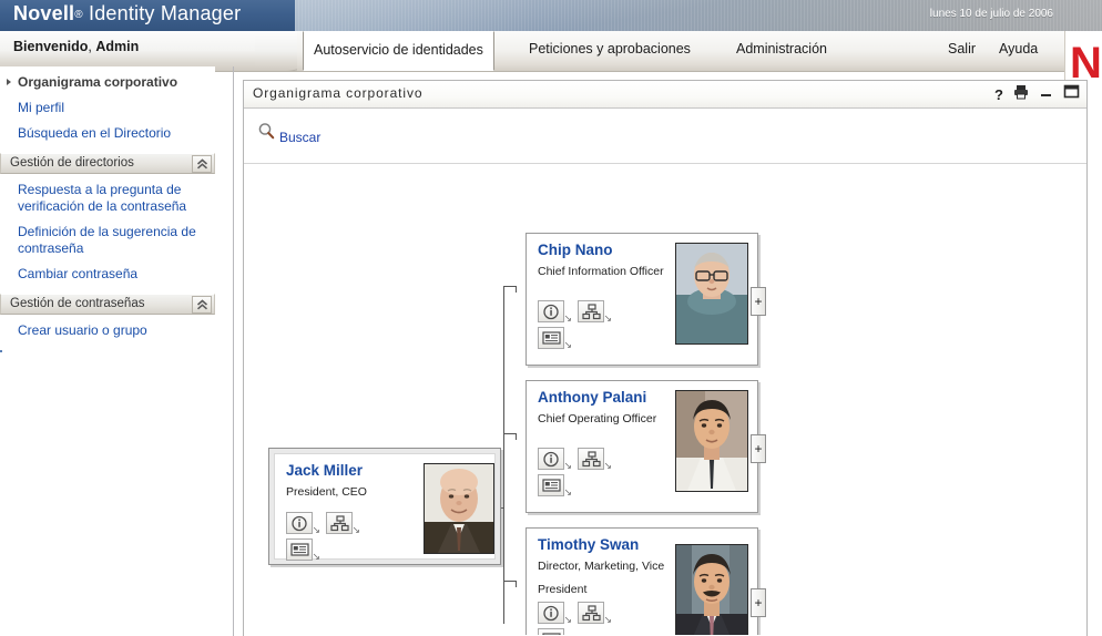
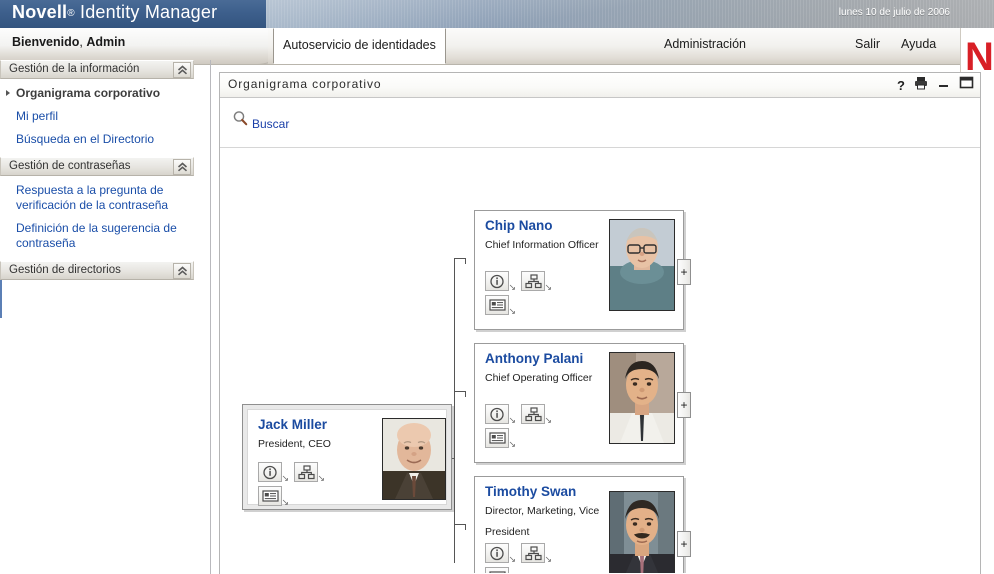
  Novell® Identity Manager
  lunes 10 de julio de 2006
  Bienvenido, Admin
  Autoservicio de identidades
- Peticiones y aprobaciones
  Administración
  Salir
  Ayuda
  N
+ Gestión de la información
  Organigrama corporativo
  Mi perfil
  Búsqueda en el Directorio
- Gestión de directorios
+ Gestión de contraseñas
  Respuesta a la pregunta de verificación de la contraseña
  Definición de la sugerencia de contraseña
- Cambiar contraseña
- Gestión de contraseñas
+ Gestión de directorios
- Crear usuario o grupo
  Organigrama corporativo
  ?
  Buscar
  Jack Miller
  President, CEO
  ↘
  ↘
  ↘
  Chip Nano
  Chief Information Officer
  ↘
  ↘
  ↘
  +
  Anthony Palani
  Chief Operating Officer
  ↘
  ↘
  ↘
  +
  Timothy Swan
  Director, Marketing, Vice
  President
  ↘
  ↘
  +
